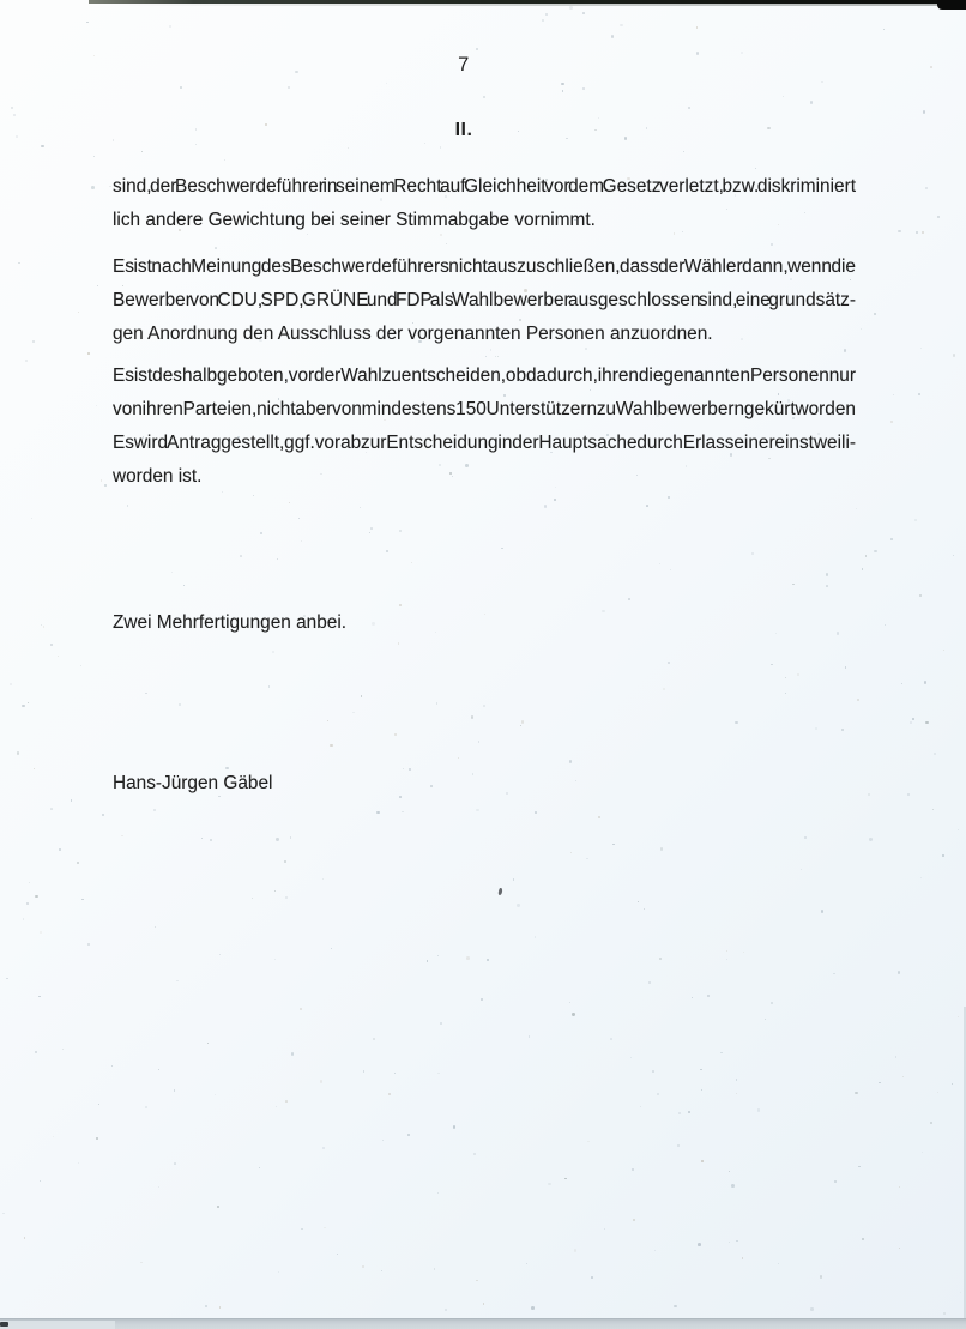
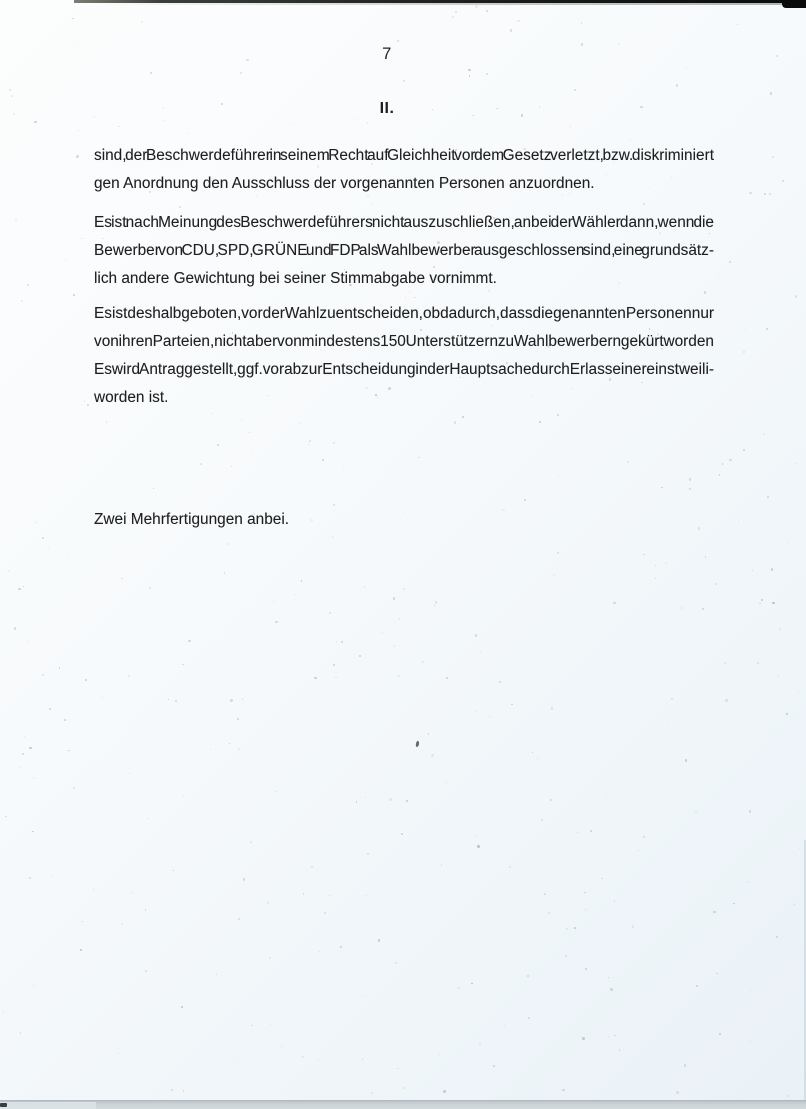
  7
  II.
  sind, der Beschwerdeführer in seinem Recht auf Gleichheit vor dem Gesetz verletzt, bzw. diskriminiert
- lich andere Gewichtung bei seiner Stimmabgabe vornimmt.
+ gen Anordnung den Ausschluss der vorgenannten Personen anzuordnen.
- Es ist nach Meinung des Beschwerdeführers nicht auszuschließen, dass der Wähler dann, wenn die
+ Es ist nach Meinung des Beschwerdeführers nicht auszuschließen, anbei der Wähler dann, wenn die
  Bewerber von CDU, SPD, GRÜNE und FDP als Wahlbewerber ausgeschlossen sind, eine grundsätz-
- gen Anordnung den Ausschluss der vorgenannten Personen anzuordnen.
+ lich andere Gewichtung bei seiner Stimmabgabe vornimmt.
- Es ist deshalb geboten, vor der Wahl zu entscheiden, ob dadurch, ihren die genannten Personen nur
+ Es ist deshalb geboten, vor der Wahl zu entscheiden, ob dadurch, dass die genannten Personen nur
  von ihren Parteien, nicht aber von mindestens 150 Unterstützern zu Wahlbewerbern gekürt worden
  Es wird Antrag gestellt, ggf. vorab zur Entscheidung in der Hauptsache durch Erlass einer einstweili-
  worden ist.
  Zwei Mehrfertigungen anbei.
- Hans-Jürgen Gäbel
